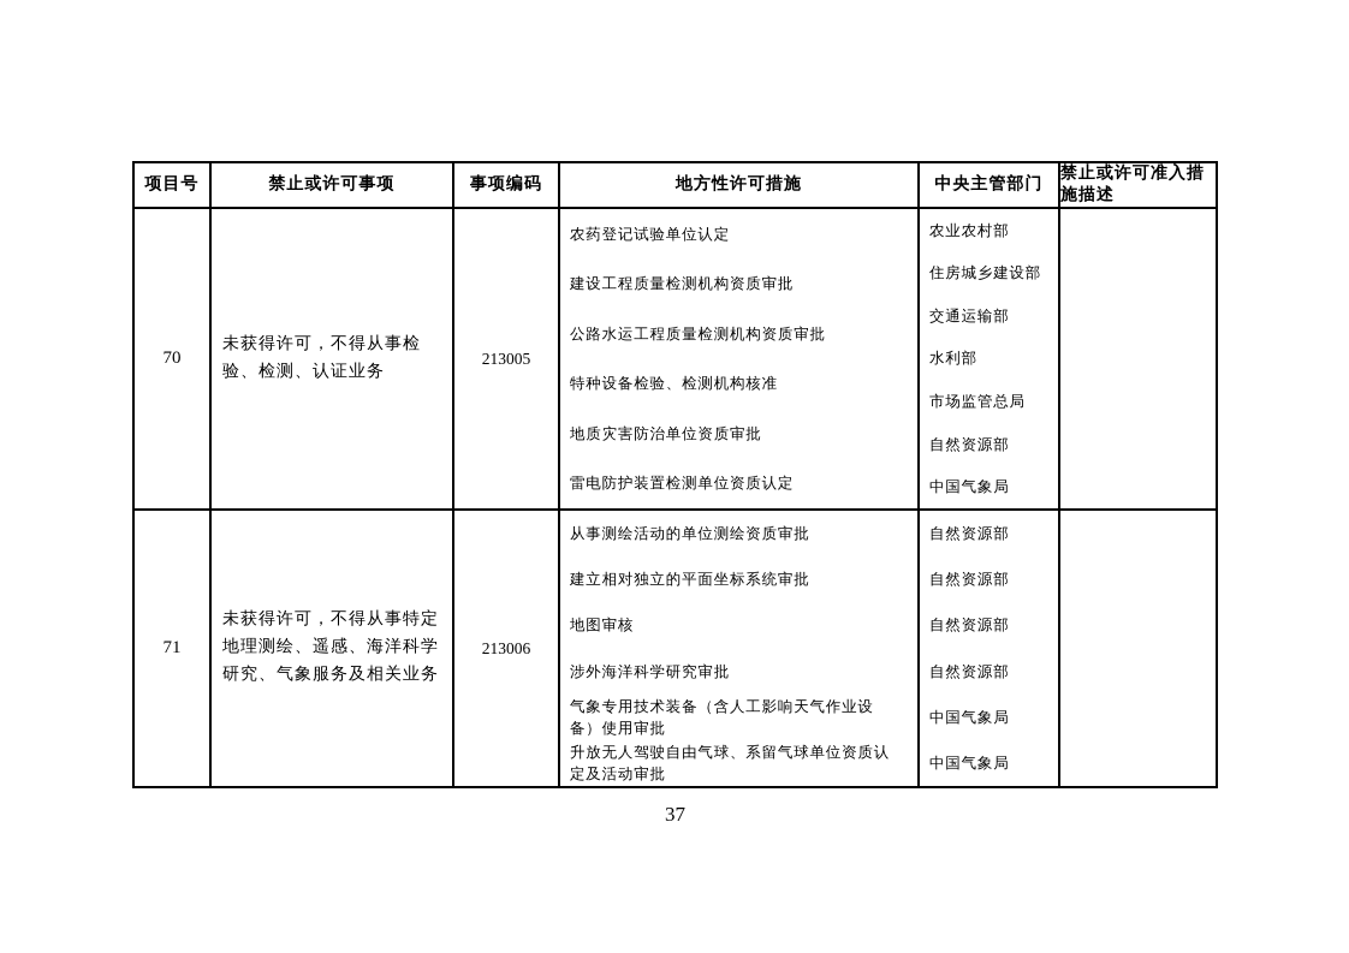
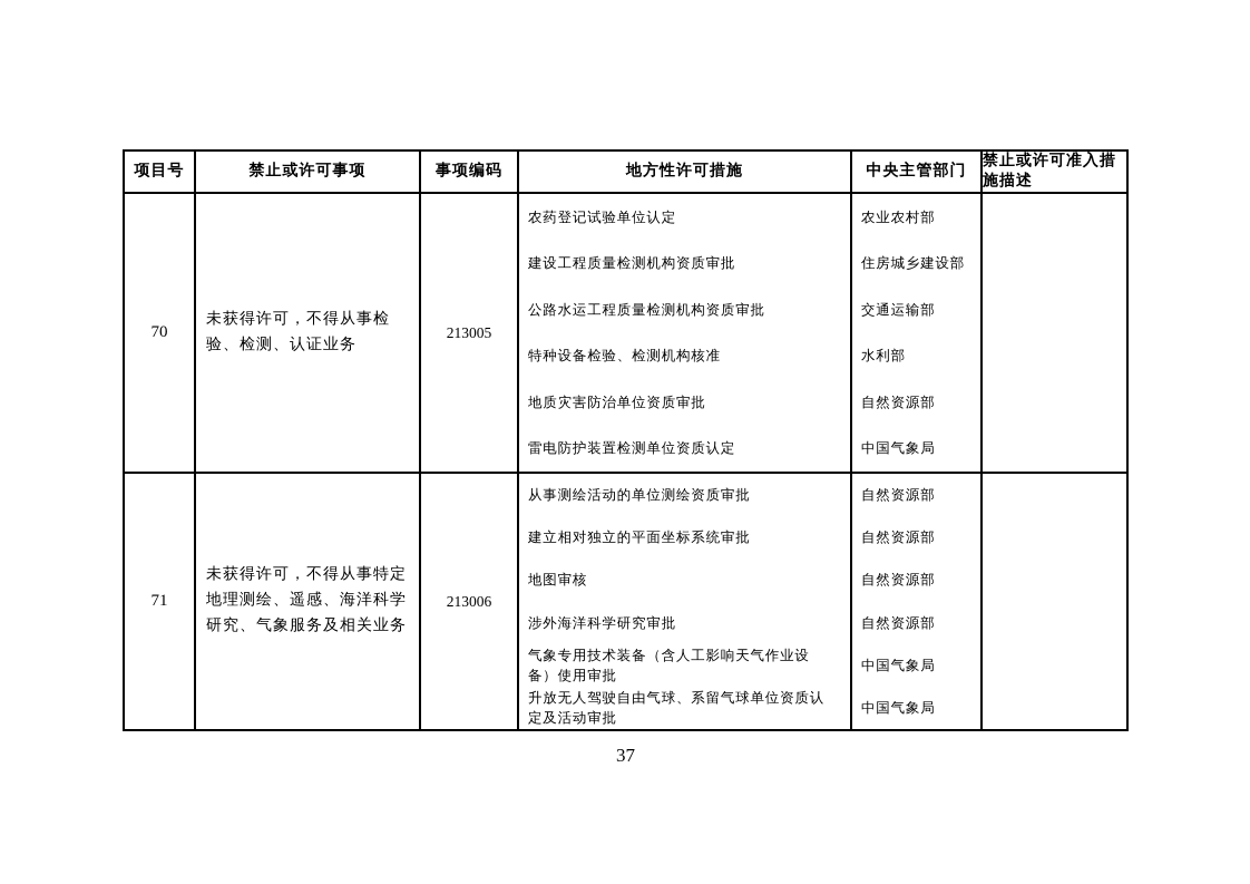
  项目号
  禁止或许可事项
  事项编码
  地方性许可措施
  中央主管部门
  禁止或许可准入措施描述
  70
  未获得许可，不得从事检验、检测、认证业务
  213005
  农药登记试验单位认定
  建设工程质量检测机构资质审批
  公路水运工程质量检测机构资质审批
  特种设备检验、检测机构核准
  地质灾害防治单位资质审批
  雷电防护装置检测单位资质认定
  农业农村部
  住房城乡建设部
  交通运输部
  水利部
- 市场监管总局
  自然资源部
  中国气象局
  71
  未获得许可，不得从事特定地理测绘、遥感、海洋科学研究、气象服务及相关业务
  213006
  从事测绘活动的单位测绘资质审批
  建立相对独立的平面坐标系统审批
  地图审核
  涉外海洋科学研究审批
  气象专用技术装备（含人工影响天气作业设备）使用审批
  升放无人驾驶自由气球、系留气球单位资质认定及活动审批
  自然资源部
  自然资源部
  自然资源部
  自然资源部
  中国气象局
  中国气象局
  37
